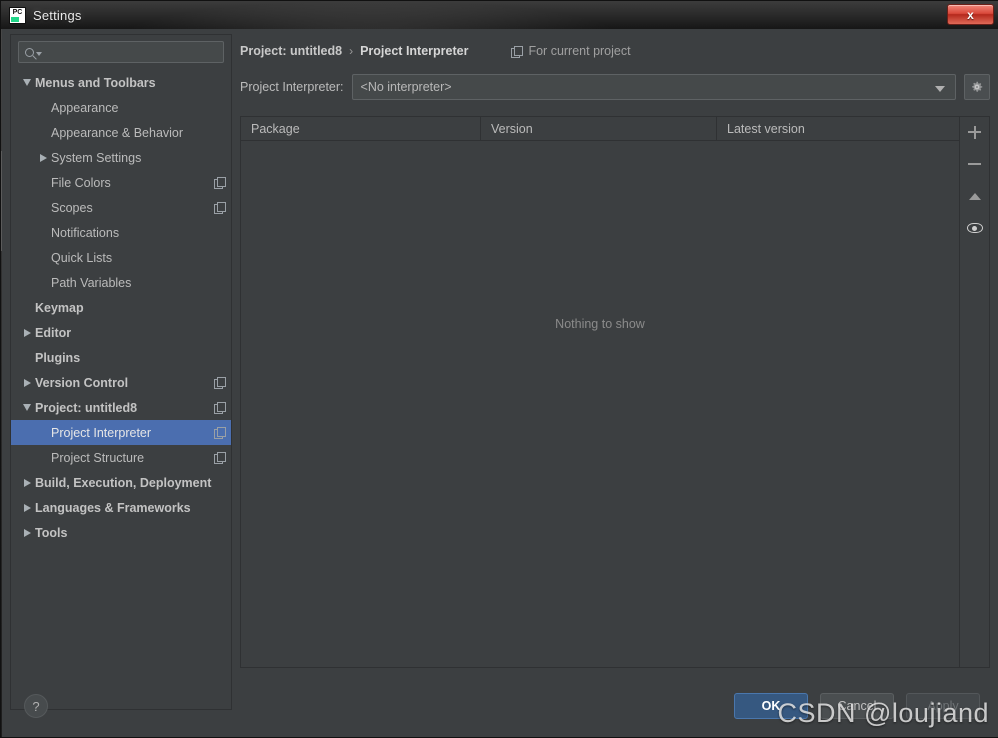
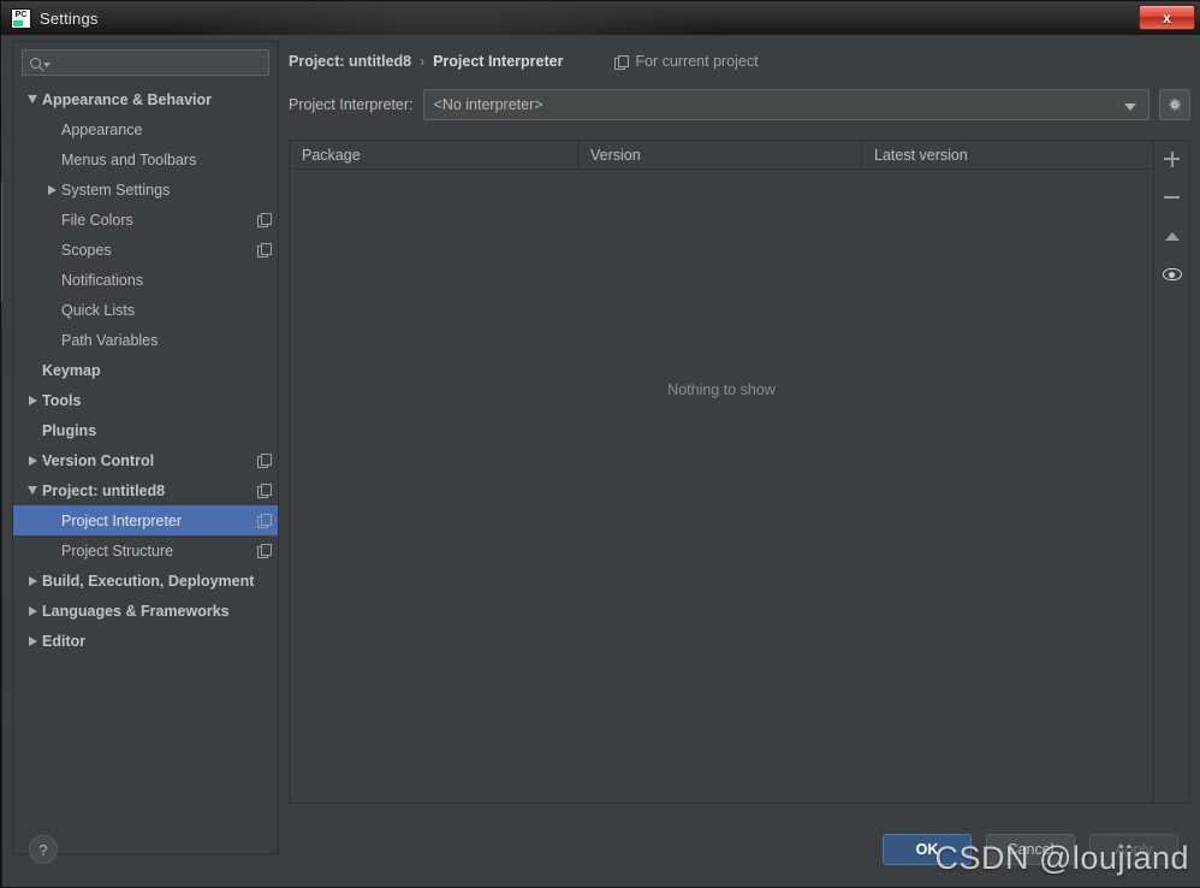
  Settings
  x
- Menus and Toolbars
+ Appearance & Behavior
  Appearance
- Appearance & Behavior
+ Menus and Toolbars
  System Settings
  File Colors
  Scopes
  Notifications
  Quick Lists
  Path Variables
  Keymap
- Editor
+ Tools
  Plugins
  Version Control
  Project: untitled8
  Project Interpreter
  Project Structure
  Build, Execution, Deployment
  Languages & Frameworks
- Tools
+ Editor
  Project: untitled8
  ›
  Project Interpreter
  For current project
  Project Interpreter:
  <No interpreter>
  Package
  Version
  Latest version
  Nothing to show
  ?
  OK
  Cancel
  Apply
  CSDN @loujiand
